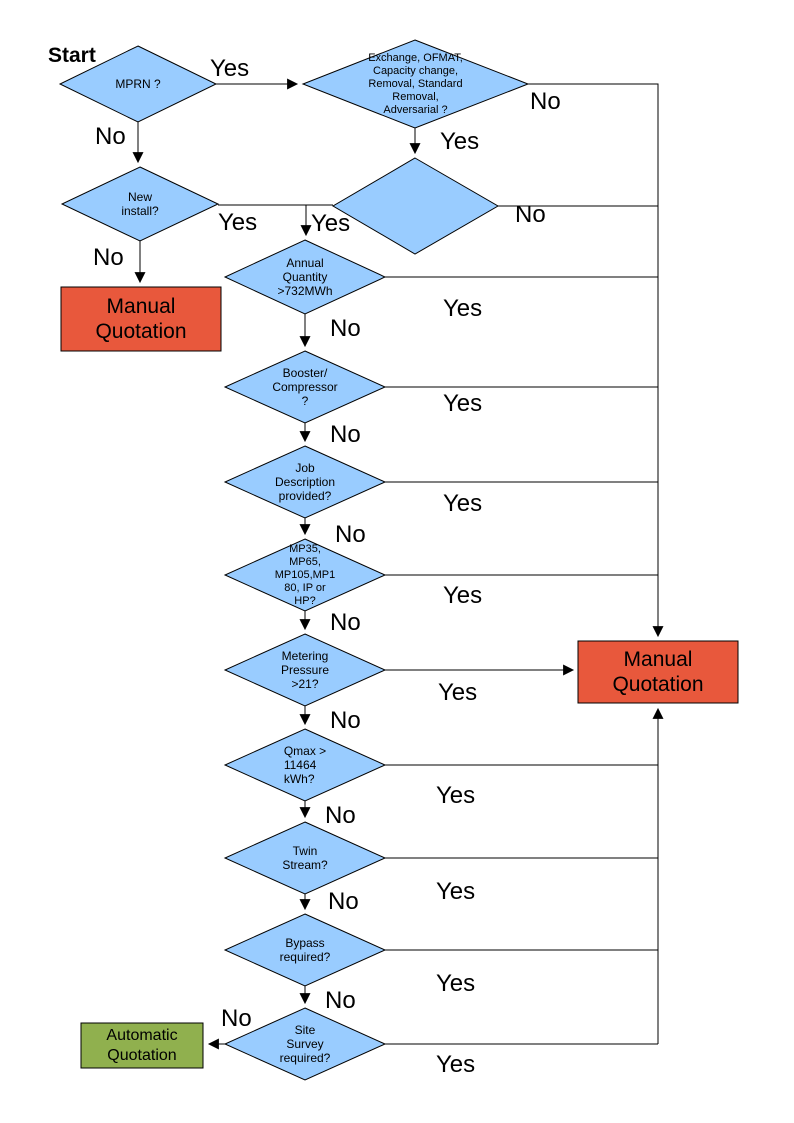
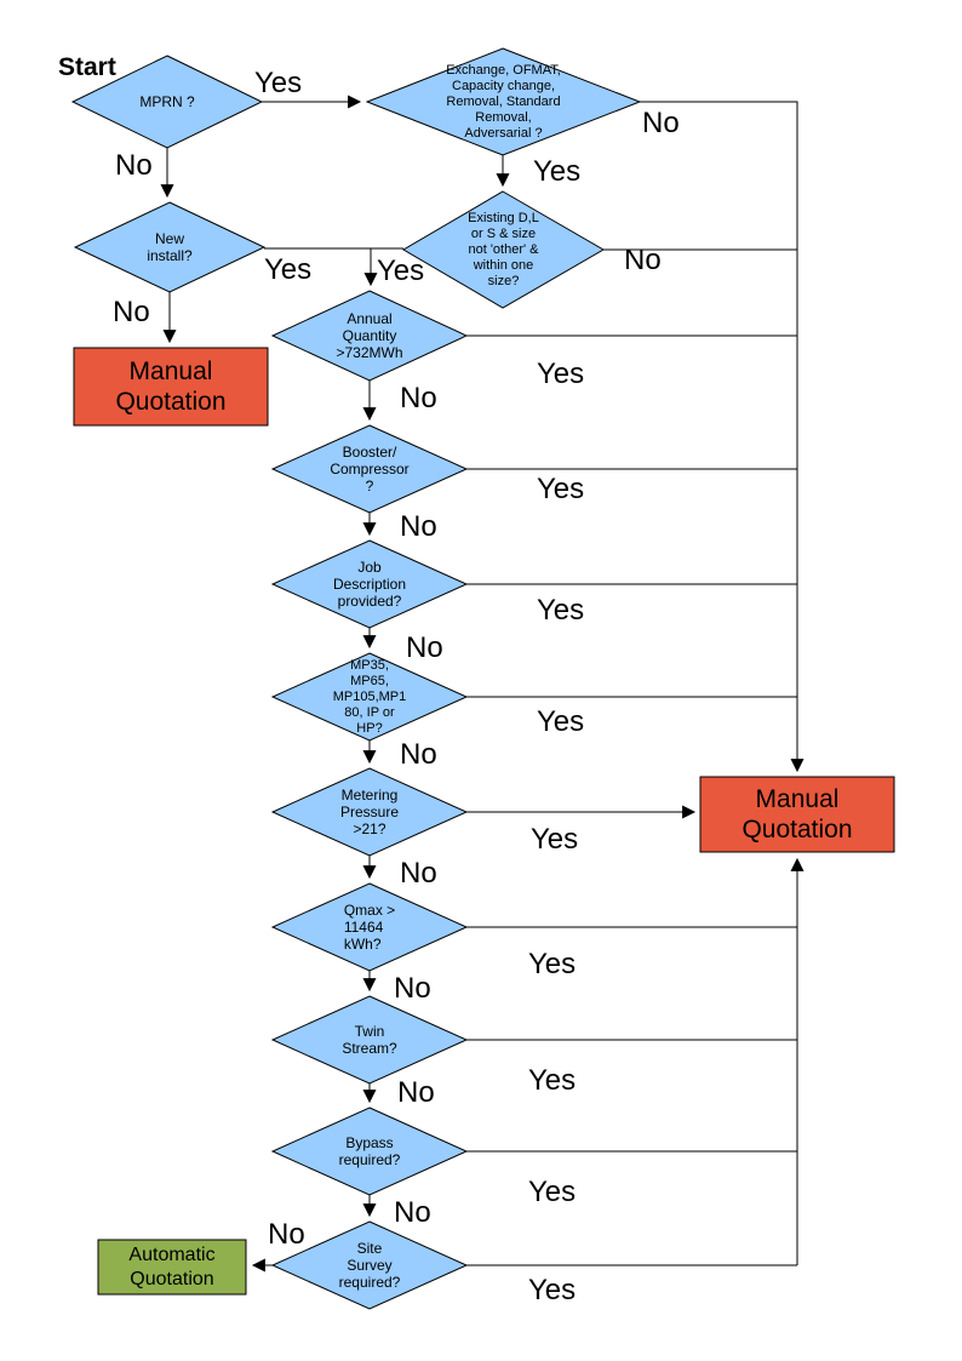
  Start
  MPRN ?
  Exchange, OFMAT,
  Capacity change,
  Removal, Standard
  Removal,
  Adversarial ?
  New
  install?
+ Existing D,L
+ or S & size
+ not 'other' &
+ within one
+ size?
  Annual
  Quantity
  >732MWh
  Booster/
  Compressor
  ?
  Job
  Description
  provided?
  MP35,
  MP65,
  MP105,MP1
  80, IP or
  HP?
  Metering
  Pressure
  >21?
  Qmax >
  11464
  kWh?
  Twin
  Stream?
  Bypass
  required?
  Site
  Survey
  required?
  Manual
  Quotation
  Manual
  Quotation
  Automatic
  Quotation
  Yes
  No
  No
  Yes
  Yes
  Yes
  No
  No
  No
  Yes
  No
  Yes
  No
  Yes
  No
  Yes
  No
  Yes
  No
  Yes
  No
  Yes
  No
  Yes
  No
  Yes
